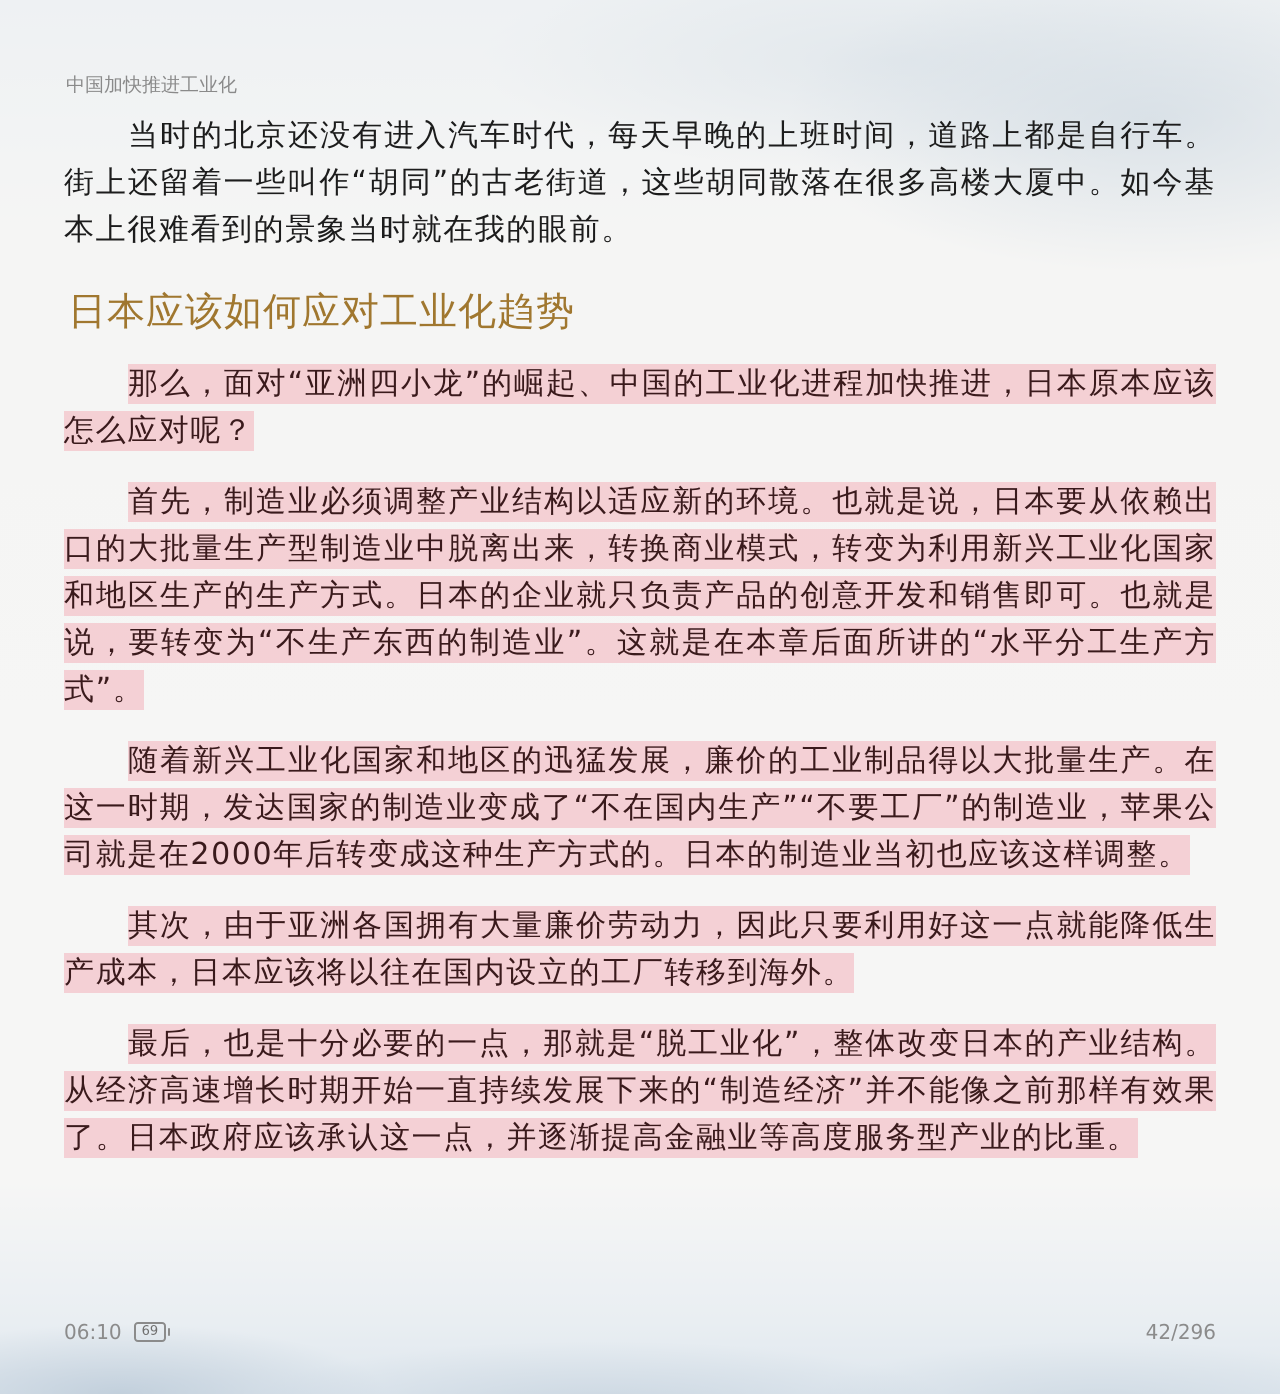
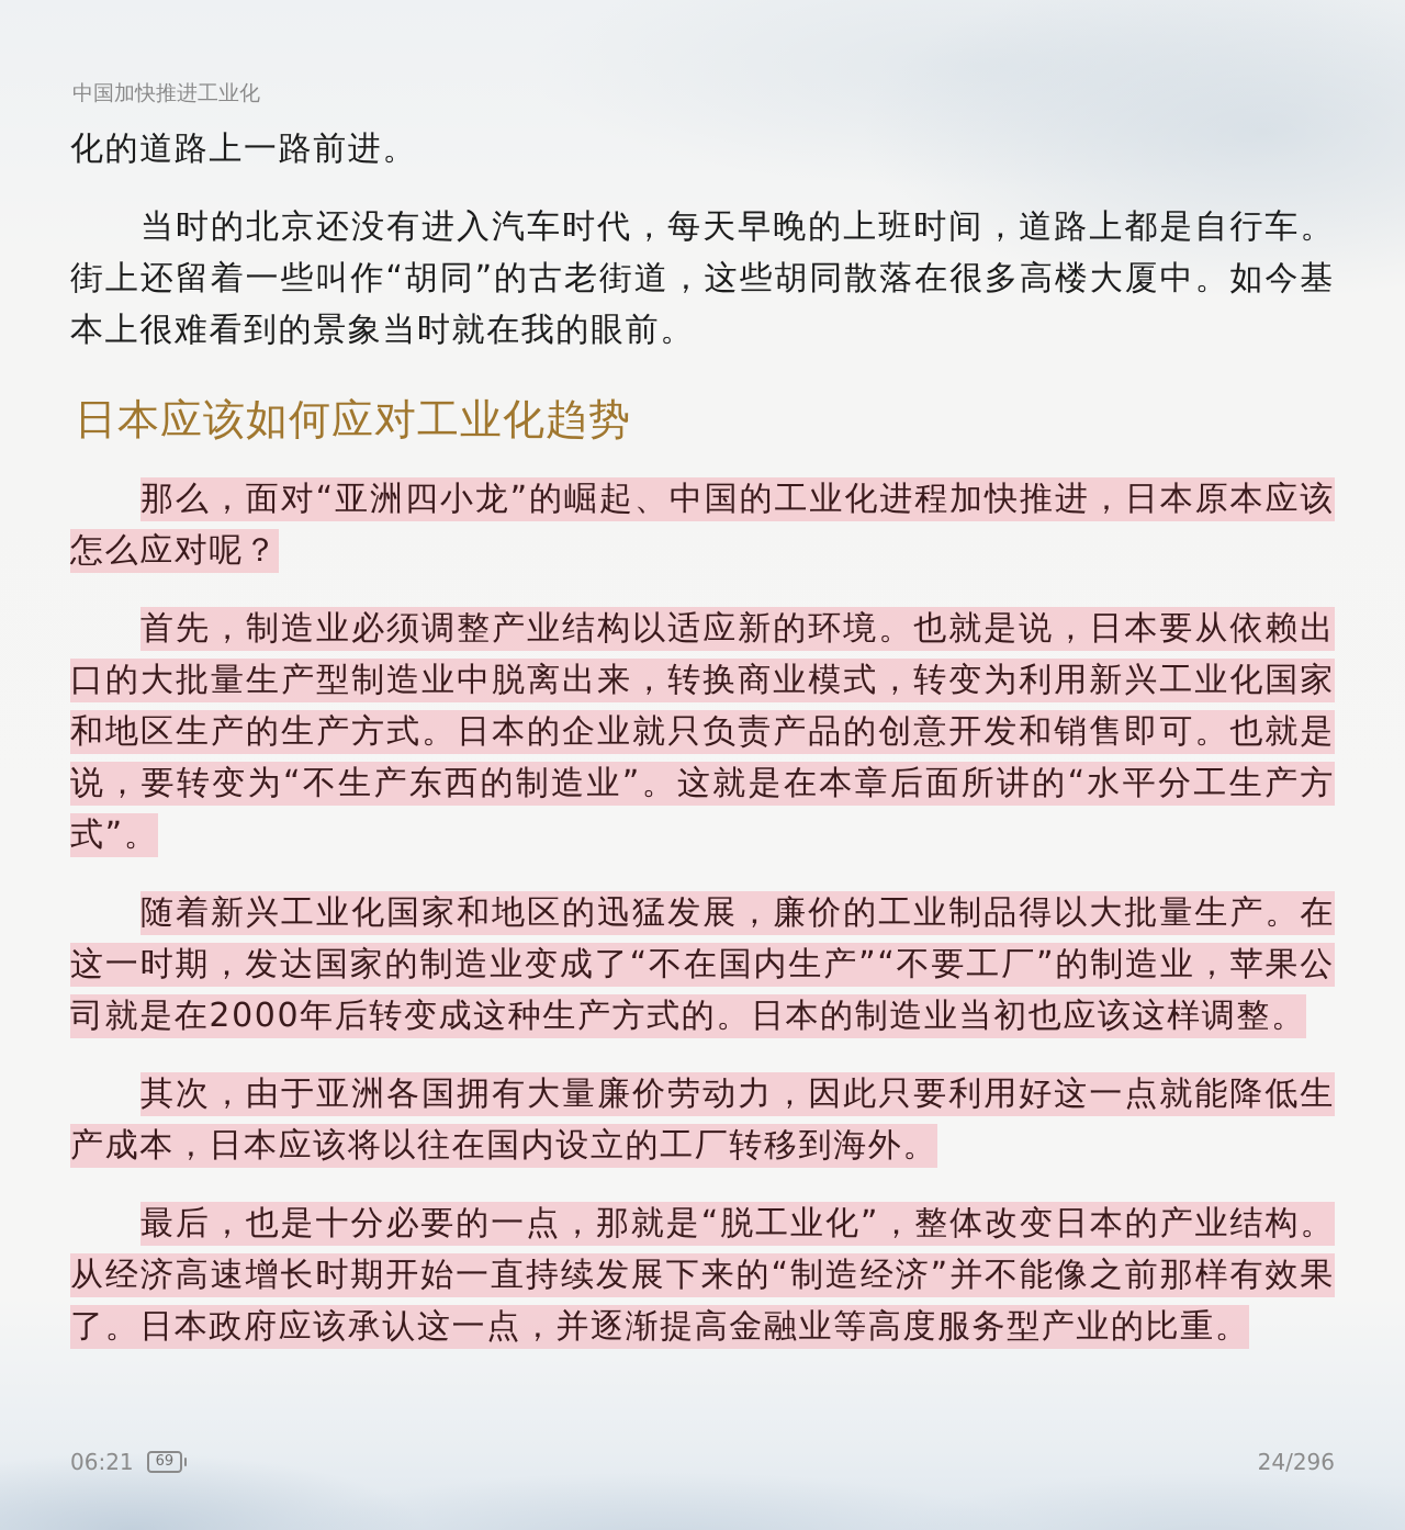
  中国加快推进工业化
+ 化的道路上一路前进。
  当时的北京还没有进入汽车时代，每天早晚的上班时间，道路上都是自行车。街上还留着一些叫作“胡同”的古老街道，这些胡同散落在很多高楼大厦中。如今基本上很难看到的景象当时就在我的眼前。
  日本应该如何应对工业化趋势
  那么，面对“亚洲四小龙”的崛起、中国的工业化进程加快推进，日本原本应该怎么应对呢？
  首先，制造业必须调整产业结构以适应新的环境。也就是说，日本要从依赖出口的大批量生产型制造业中脱离出来，转换商业模式，转变为利用新兴工业化国家和地区生产的生产方式。日本的企业就只负责产品的创意开发和销售即可。也就是说，要转变为“不生产东西的制造业”。这就是在本章后面所讲的“水平分工生产方式”。
  随着新兴工业化国家和地区的迅猛发展，廉价的工业制品得以大批量生产。在这一时期，发达国家的制造业变成了“不在国内生产”“不要工厂”的制造业，苹果公司就是在2000年后转变成这种生产方式的。日本的制造业当初也应该这样调整。
  其次，由于亚洲各国拥有大量廉价劳动力，因此只要利用好这一点就能降低生产成本，日本应该将以往在国内设立的工厂转移到海外。
  最后，也是十分必要的一点，那就是“脱工业化”，整体改变日本的产业结构。从经济高速增长时期开始一直持续发展下来的“制造经济”并不能像之前那样有效果了。日本政府应该承认这一点，并逐渐提高金融业等高度服务型产业的比重。
- 06:10
+ 06:21
  69
- 42/296
+ 24/296
